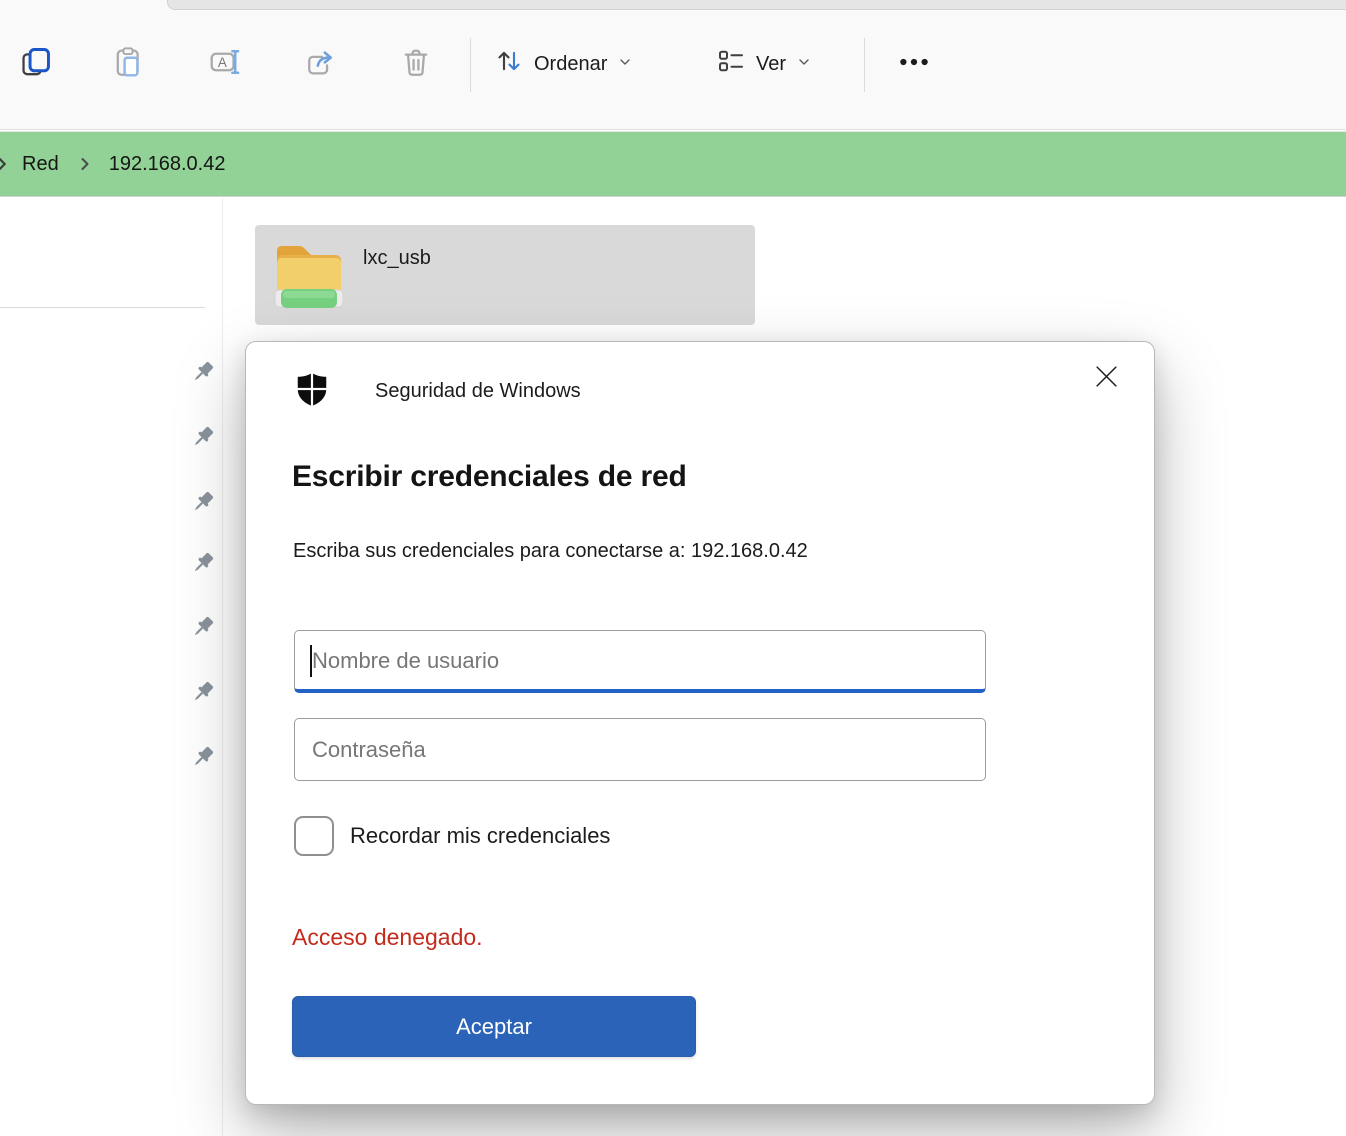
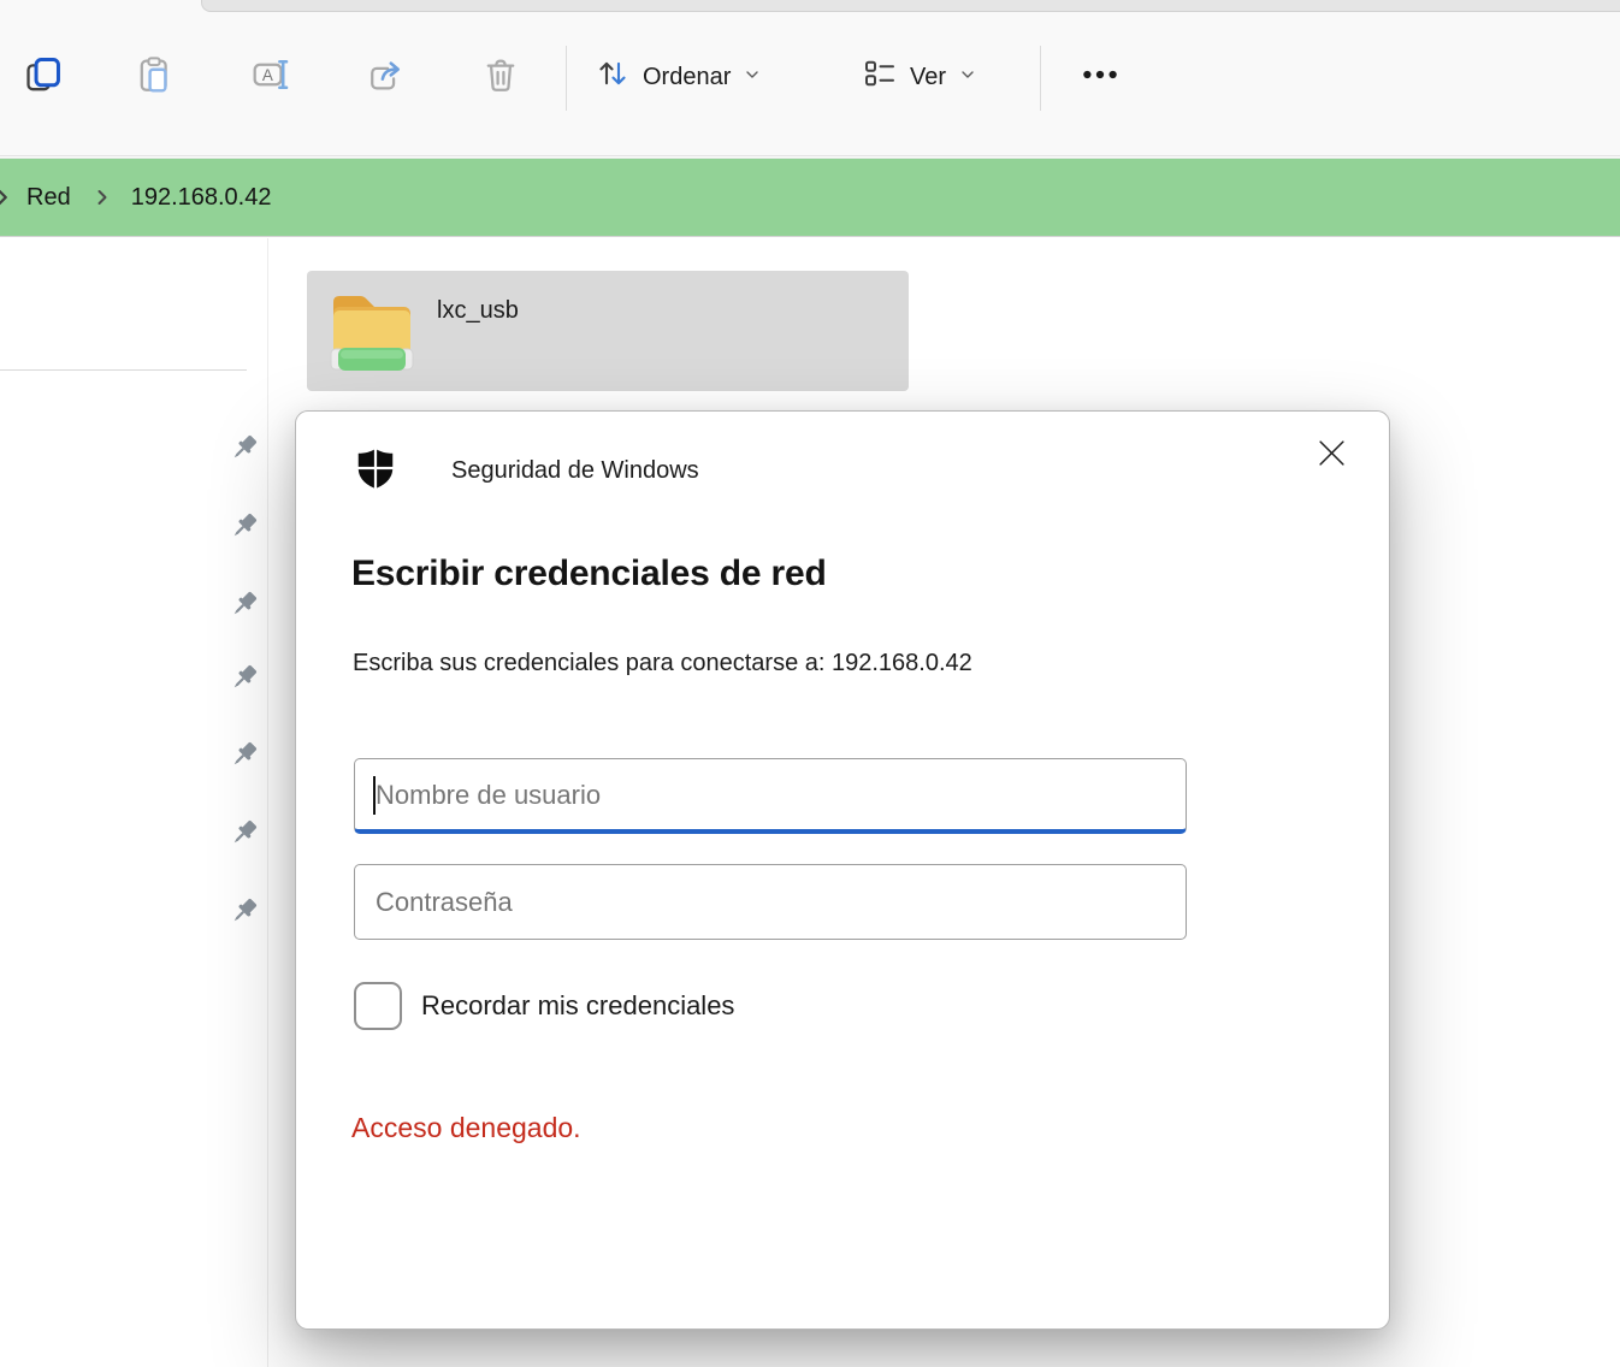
  A
  Ordenar
  Ver
  Red
  192.168.0.42
  lxc_usb
  Seguridad de Windows
  Escribir credenciales de red
  Escriba sus credenciales para conectarse a: 192.168.0.42
  Nombre de usuario
  Contraseña
  Recordar mis credenciales
  Acceso denegado.
- Aceptar
